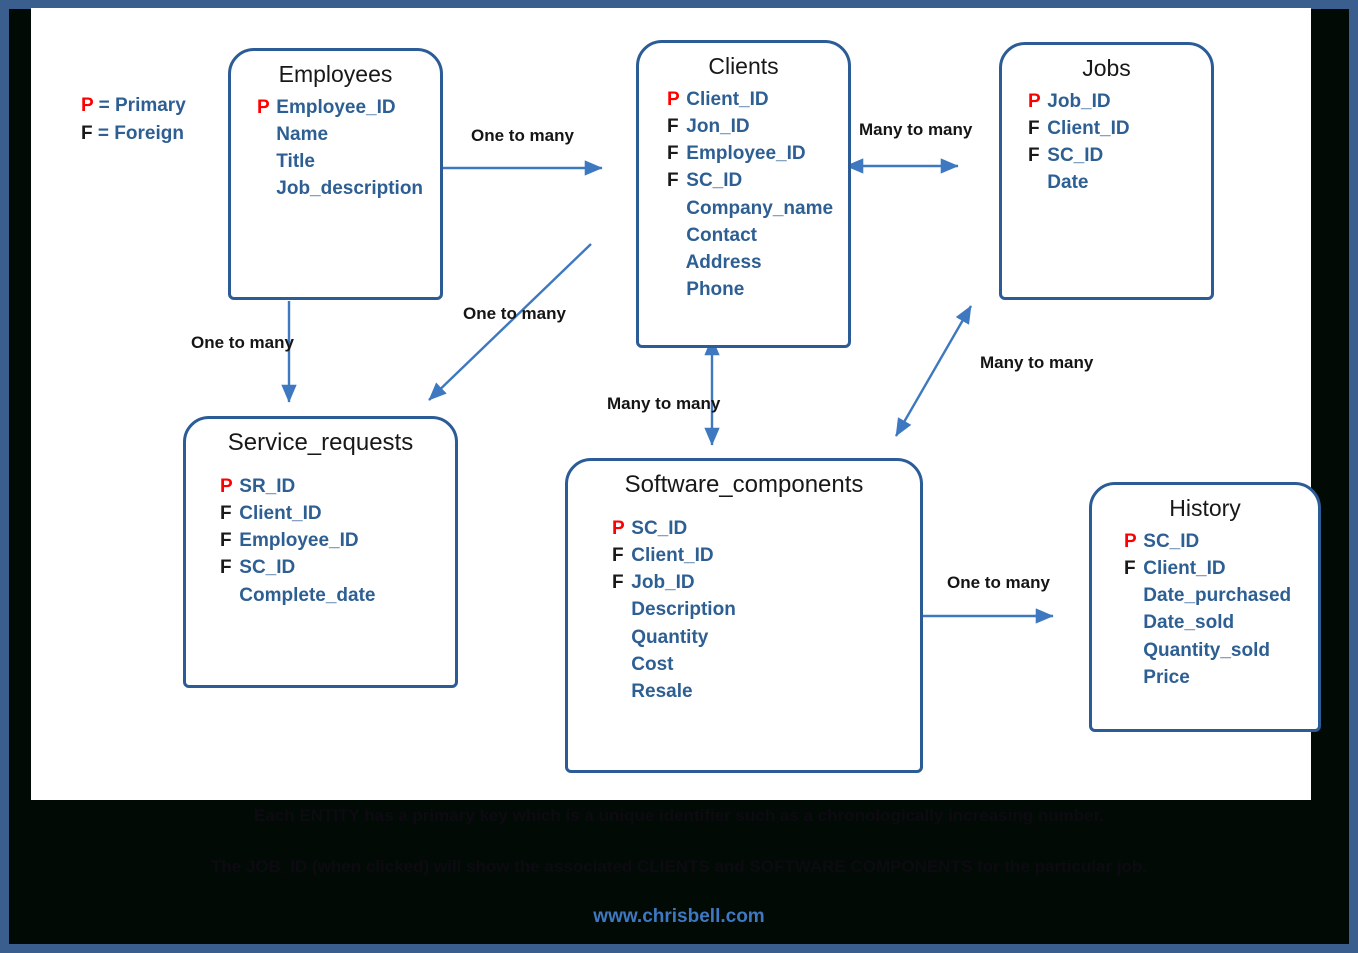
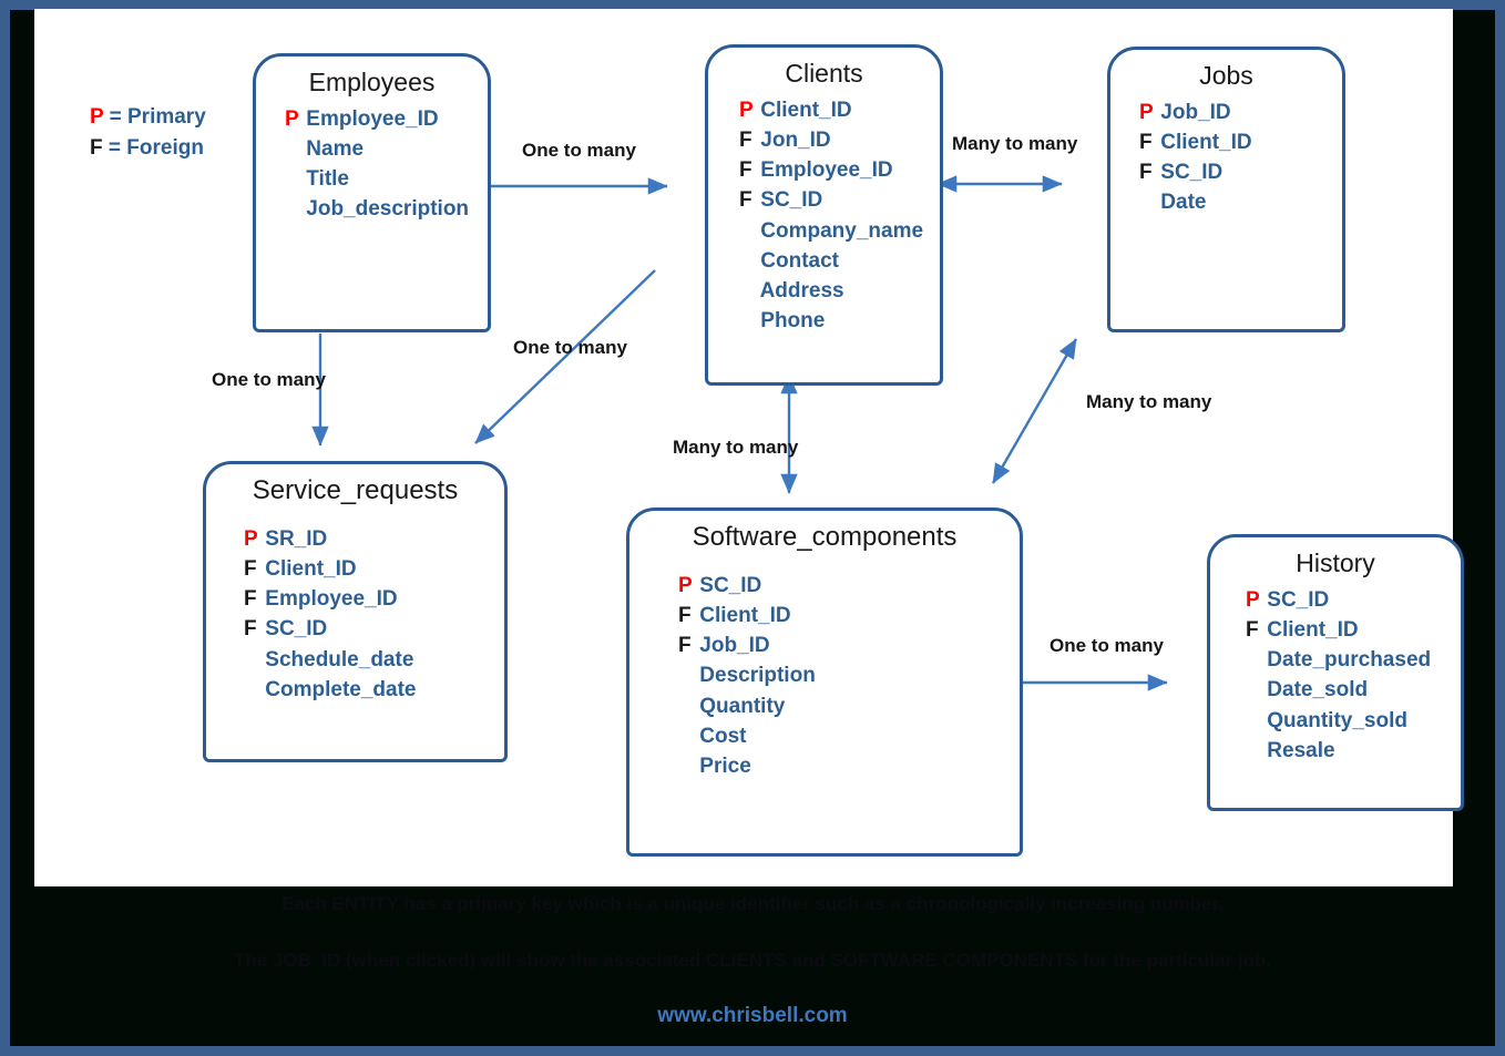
  P = Primary
  F = Foreign
  Employees
  P Employee_ID
  Name
  Title
  Job_description
  Clients
  P Client_ID
  F Jon_ID
  F Employee_ID
  F SC_ID
  Company_name
  Contact
  Address
  Phone
  Jobs
  P Job_ID
  F Client_ID
  F SC_ID
  Date
  Service_requests
  P SR_ID
  F Client_ID
  F Employee_ID
  F SC_ID
+ Schedule_date
  Complete_date
  Software_components
  P SC_ID
  F Client_ID
  F Job_ID
  Description
  Quantity
  Cost
- Resale
+ Price
  History
  P SC_ID
  F Client_ID
  Date_purchased
  Date_sold
  Quantity_sold
- Price
+ Resale
  One to many
  Many to many
  One to many
  One to many
  Many to many
  Many to many
  One to many
  www.chrisbell.com
